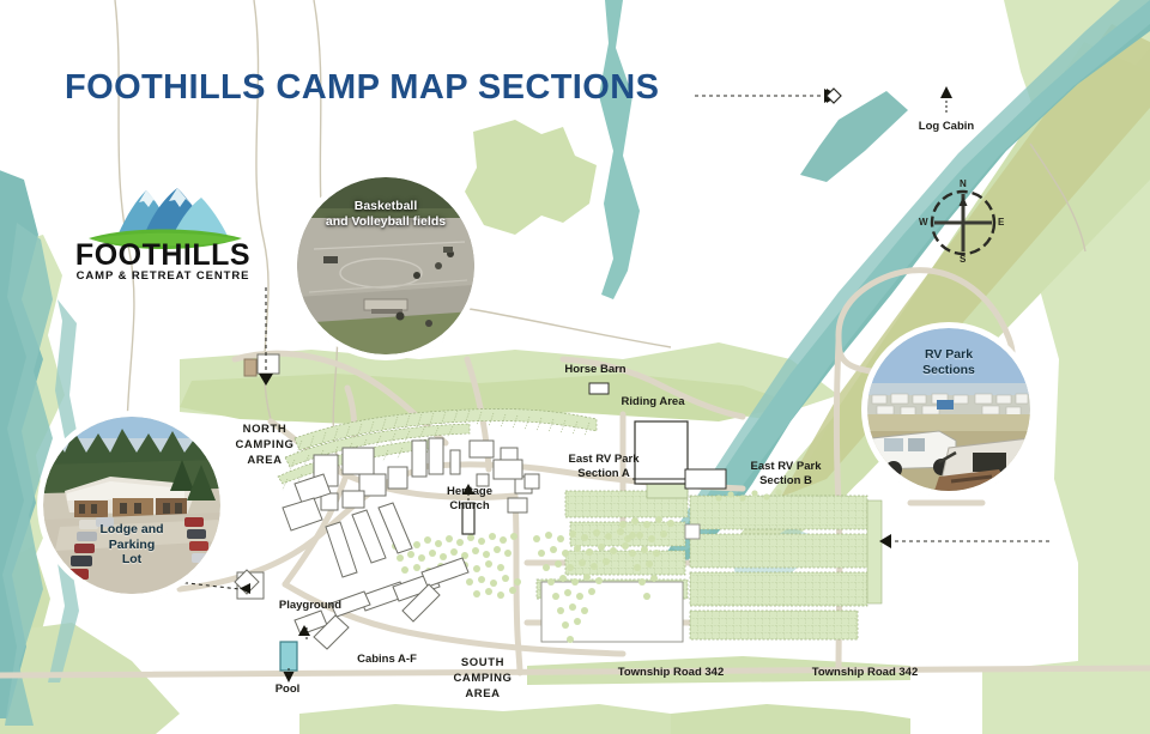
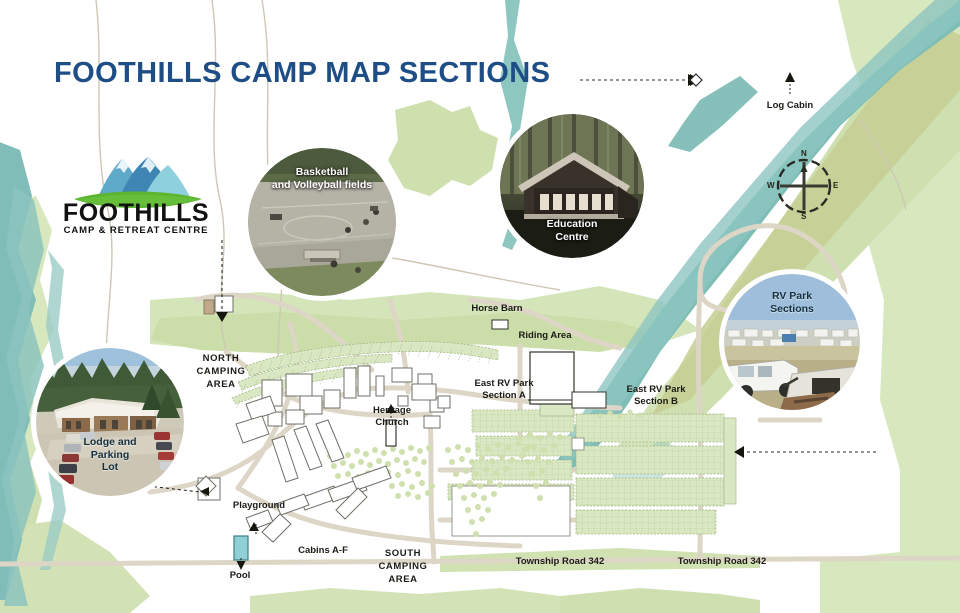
  FOOTHILLS CAMP MAP SECTIONS
  FOOTHILLS
  CAMP & RETREAT CENTRE
  Basketball
  and Volleyball fields
+ Education
+ Centre
  RV Park
  Sections
  Lodge and
  Parking
  Lot
  Log Cabin
  NORTH
  CAMPING
  AREA
  Horse Barn
  Riding Area
  Heritage
  Church
  East RV Park
  Section A
  East RV Park
  Section B
  Playground
  Pool
  Cabins A-F
  SOUTH
  CAMPING
  AREA
  Township Road 342
  Township Road 342
  N
  S
  E
  W
